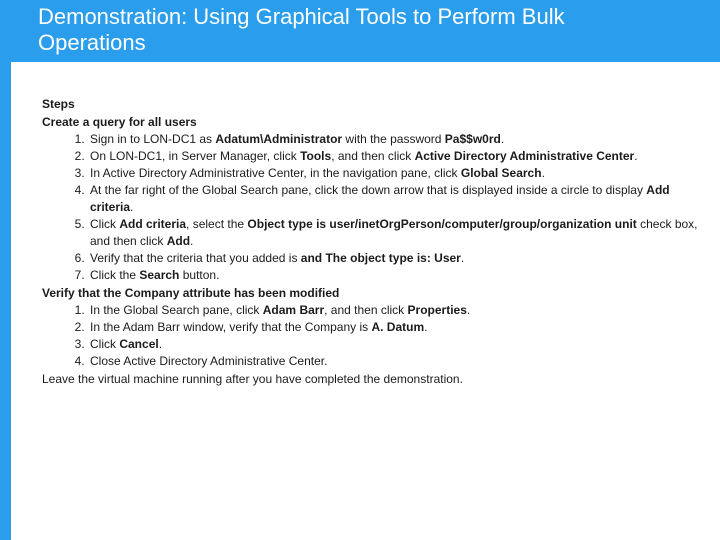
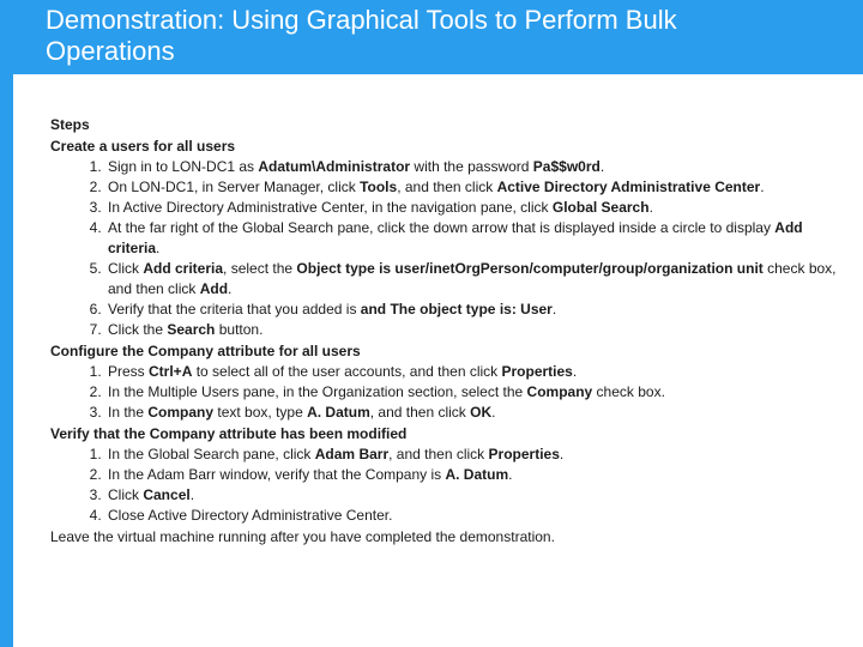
  Demonstration: Using Graphical Tools to Perform Bulk Operations
  Steps
- Create a query for all users
+ Create a users for all users
  Sign in to LON-DC1 as Adatum\Administrator with the password Pa$$w0rd.
  On LON-DC1, in Server Manager, click Tools, and then click Active Directory Administrative Center.
  In Active Directory Administrative Center, in the navigation pane, click Global Search.
  At the far right of the Global Search pane, click the down arrow that is displayed inside a circle to display Add criteria.
  Click Add criteria, select the Object type is user/inetOrgPerson/computer/group/organization unit check box, and then click Add.
  Verify that the criteria that you added is and The object type is: User.
  Click the Search button.
+ Configure the Company attribute for all users
+ Press Ctrl+A to select all of the user accounts, and then click Properties.
+ In the Multiple Users pane, in the Organization section, select the Company check box.
+ In the Company text box, type A. Datum, and then click OK.
  Verify that the Company attribute has been modified
  In the Global Search pane, click Adam Barr, and then click Properties.
  In the Adam Barr window, verify that the Company is A. Datum.
  Click Cancel.
  Close Active Directory Administrative Center.
  Leave the virtual machine running after you have completed the demonstration.
